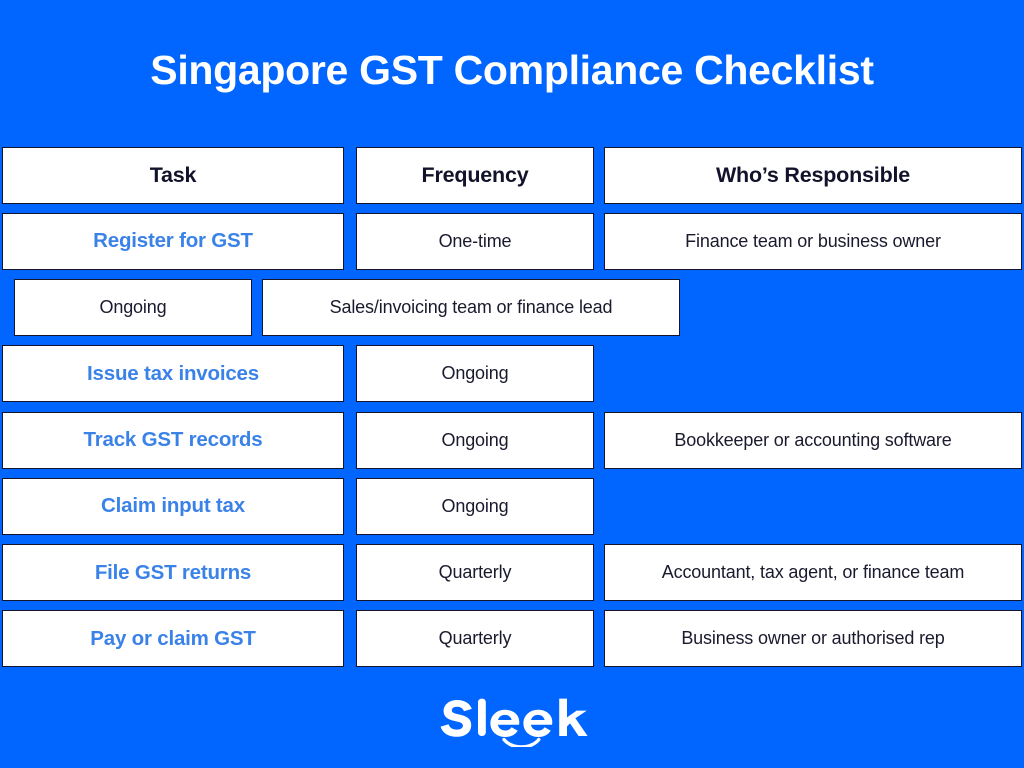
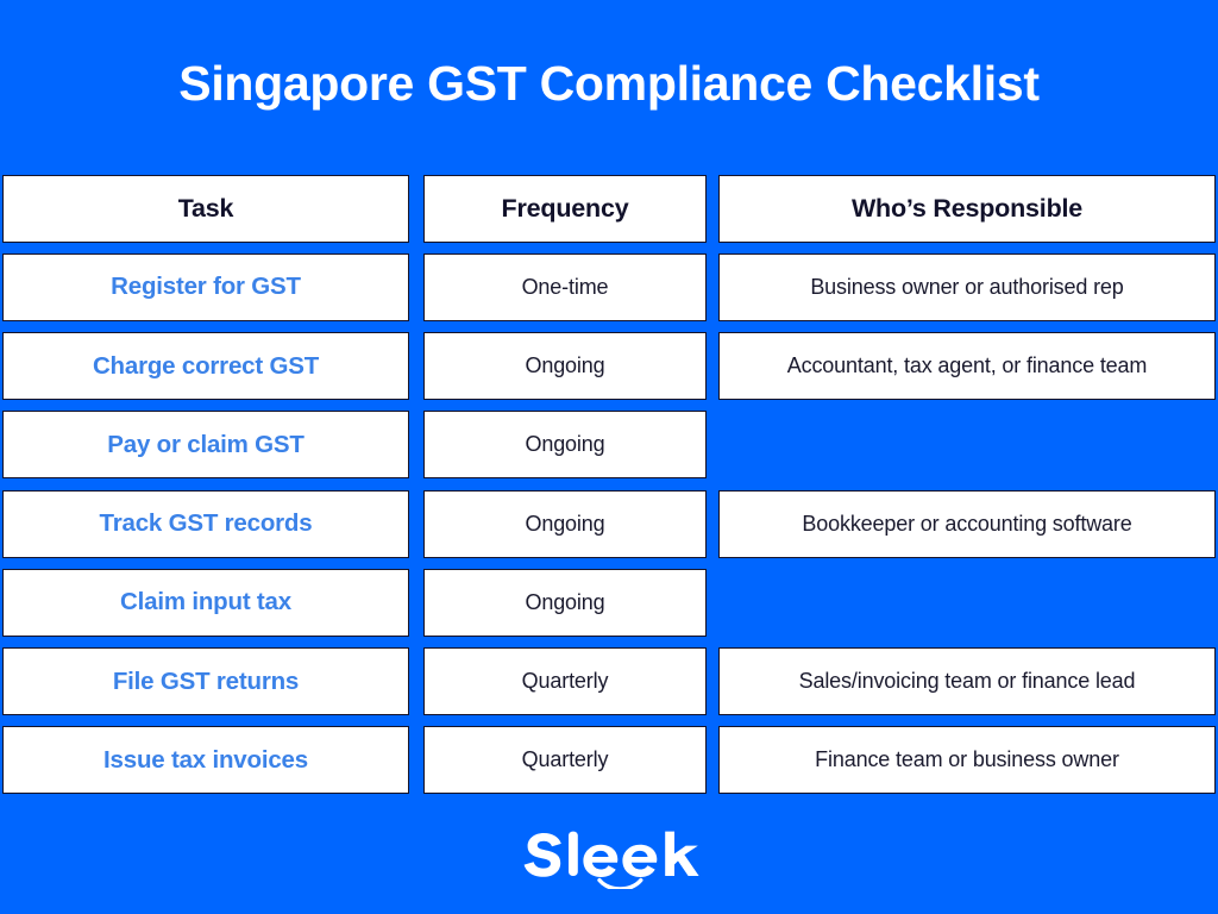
  Singapore GST Compliance Checklist
  Task
  Frequency
  Who’s Responsible
  Register for GST
  One-time
- Finance team or business owner
+ Business owner or authorised rep
+ Charge correct GST
  Ongoing
- Sales/invoicing team or finance lead
+ Accountant, tax agent, or finance team
- Issue tax invoices
+ Pay or claim GST
  Ongoing
  Track GST records
  Ongoing
  Bookkeeper or accounting software
  Claim input tax
  Ongoing
  File GST returns
  Quarterly
- Accountant, tax agent, or finance team
+ Sales/invoicing team or finance lead
- Pay or claim GST
+ Issue tax invoices
  Quarterly
- Business owner or authorised rep
+ Finance team or business owner
